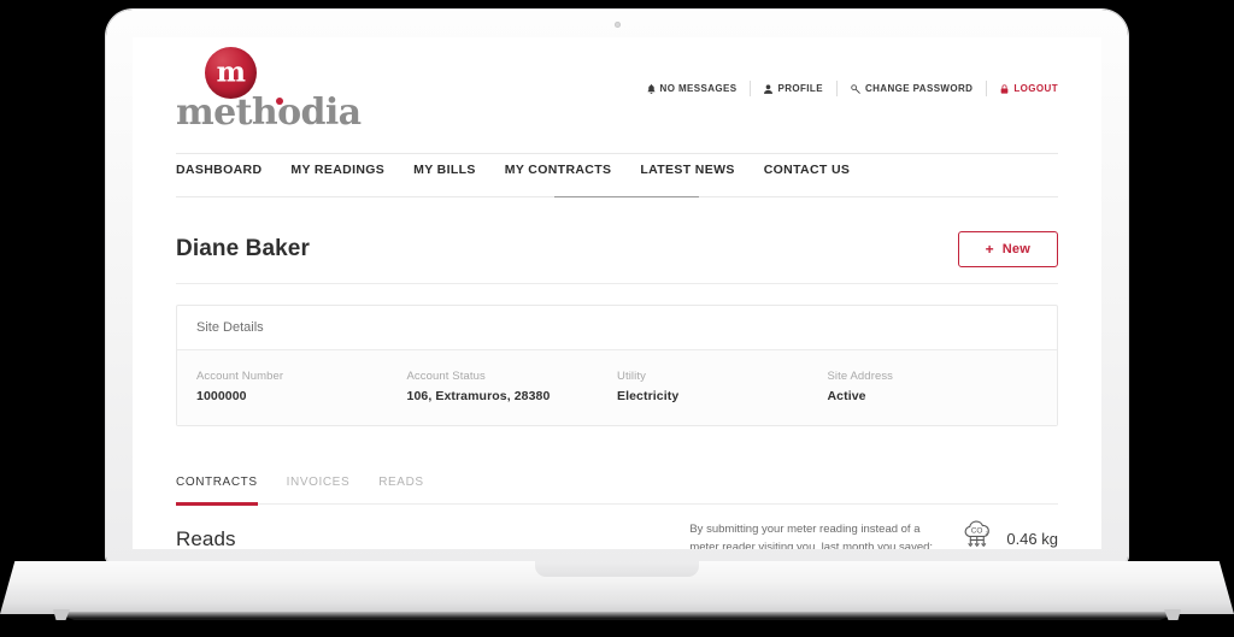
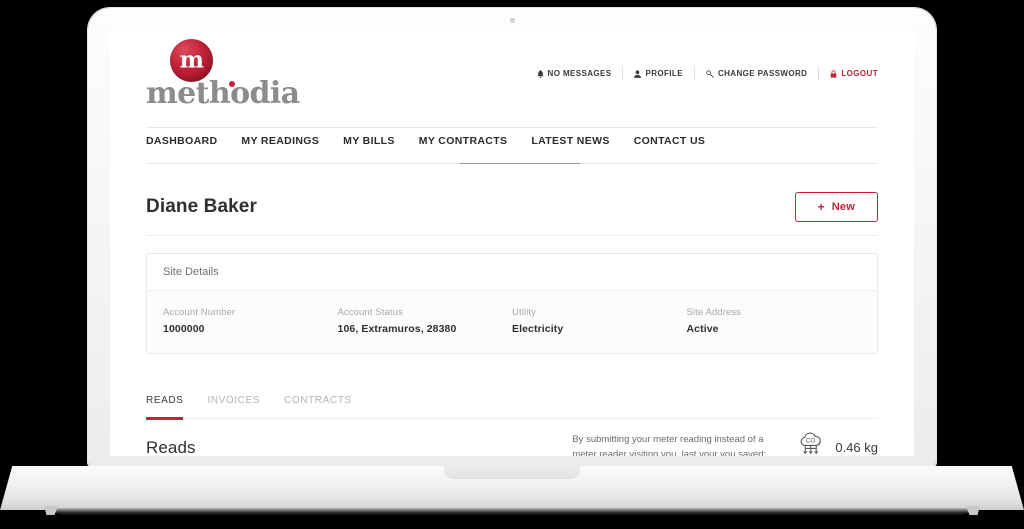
  m
  methodia
  NO MESSAGES
  PROFILE
  CHANGE PASSWORD
  LOGOUT
  DASHBOARD
  MY READINGS
  MY BILLS
  MY CONTRACTS
  LATEST NEWS
  CONTACT US
  Diane Baker
  +
  New
  Site Details
  Account Number
  1000000
  Account Status
  106, Extramuros, 28380
  Utility
  Electricity
  Site Address
  Active
- CONTRACTS
+ READS
  INVOICES
- READS
+ CONTRACTS
  Reads
- By submitting your meter reading instead of a meter reader visiting you, last month you saved:
+ By submitting your meter reading instead of a meter reader visiting you, last your you saved:
  0.46 kg
